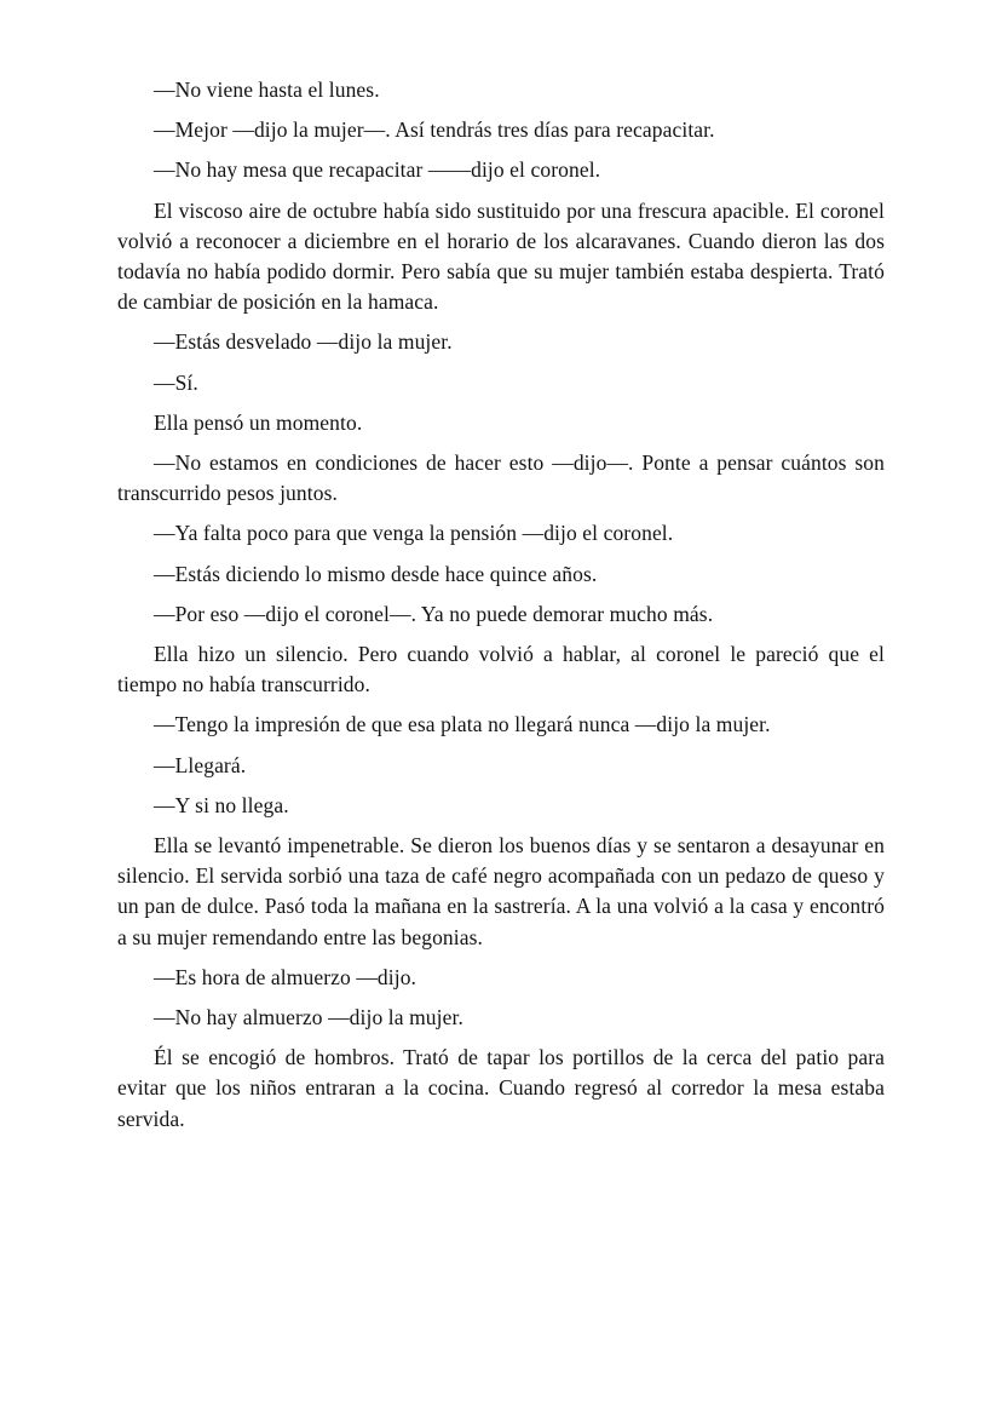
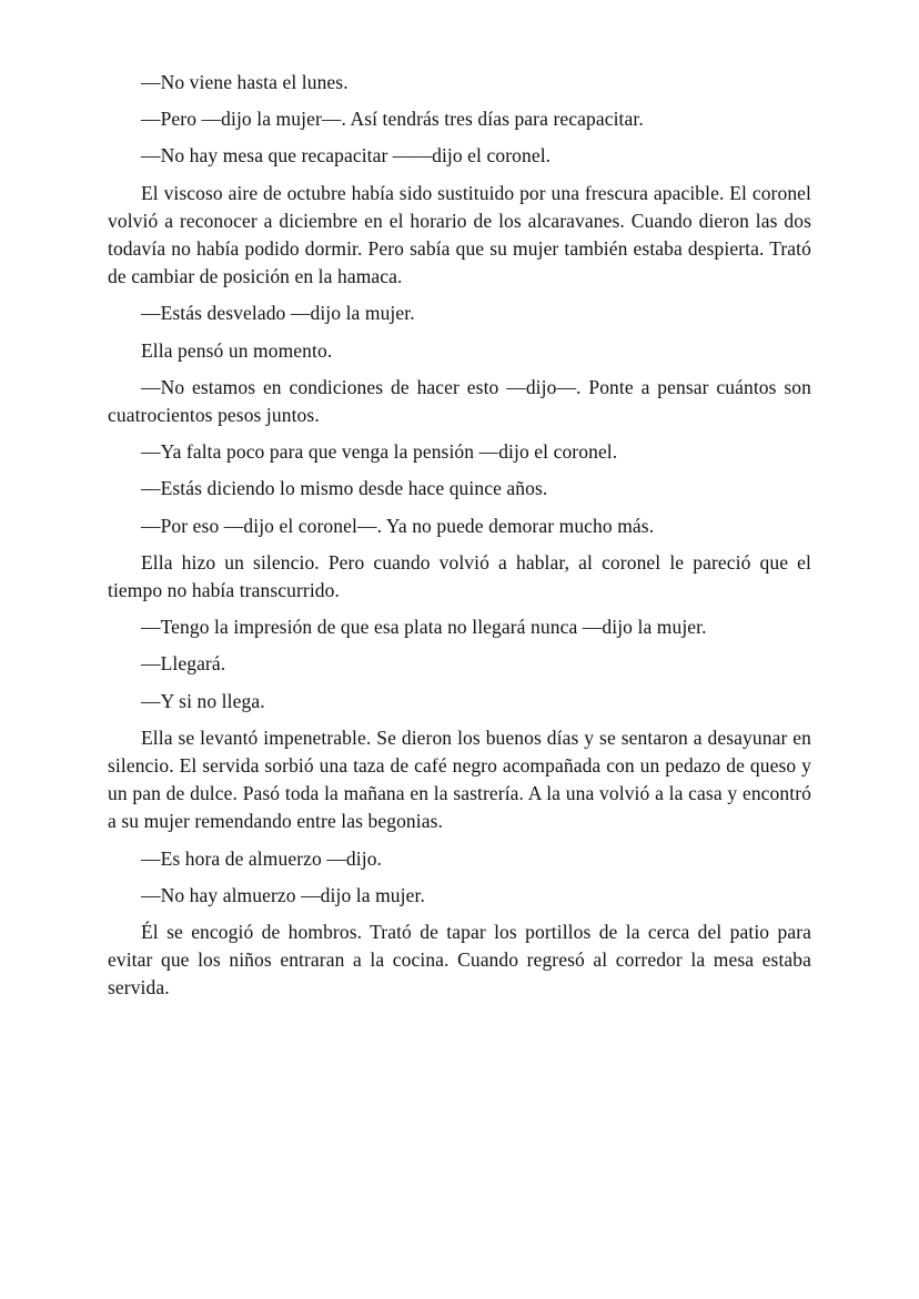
  —No viene hasta el lunes.
- —Mejor —dijo la mujer—. Así tendrás tres días para recapacitar.
+ —Pero —dijo la mujer—. Así tendrás tres días para recapacitar.
  —No hay mesa que recapacitar ——dijo el coronel.
  El viscoso aire de octubre había sido sustituido por una frescura apacible. El coronel volvió a reconocer a diciembre en el horario de los alcaravanes. Cuando dieron las dos todavía no había podido dormir. Pero sabía que su mujer también estaba despierta. Trató de cambiar de posición en la hamaca.
  —Estás desvelado —dijo la mujer.
- —Sí.
  Ella pensó un momento.
- —No estamos en condiciones de hacer esto —dijo—. Ponte a pensar cuántos son transcurrido pesos juntos.
+ —No estamos en condiciones de hacer esto —dijo—. Ponte a pensar cuántos son cuatrocientos pesos juntos.
  —Ya falta poco para que venga la pensión —dijo el coronel.
  —Estás diciendo lo mismo desde hace quince años.
  —Por eso —dijo el coronel—. Ya no puede demorar mucho más.
  Ella hizo un silencio. Pero cuando volvió a hablar, al coronel le pareció que el tiempo no había transcurrido.
  —Tengo la impresión de que esa plata no llegará nunca —dijo la mujer.
  —Llegará.
  —Y si no llega.
  Ella se levantó impenetrable. Se dieron los buenos días y se sentaron a desayunar en silencio. El servida sorbió una taza de café negro acompañada con un pedazo de queso y un pan de dulce. Pasó toda la mañana en la sastrería. A la una volvió a la casa y encontró a su mujer remendando entre las begonias.
  —Es hora de almuerzo —dijo.
  —No hay almuerzo —dijo la mujer.
  Él se encogió de hombros. Trató de tapar los portillos de la cerca del patio para evitar que los niños entraran a la cocina. Cuando regresó al corredor la mesa estaba servida.
